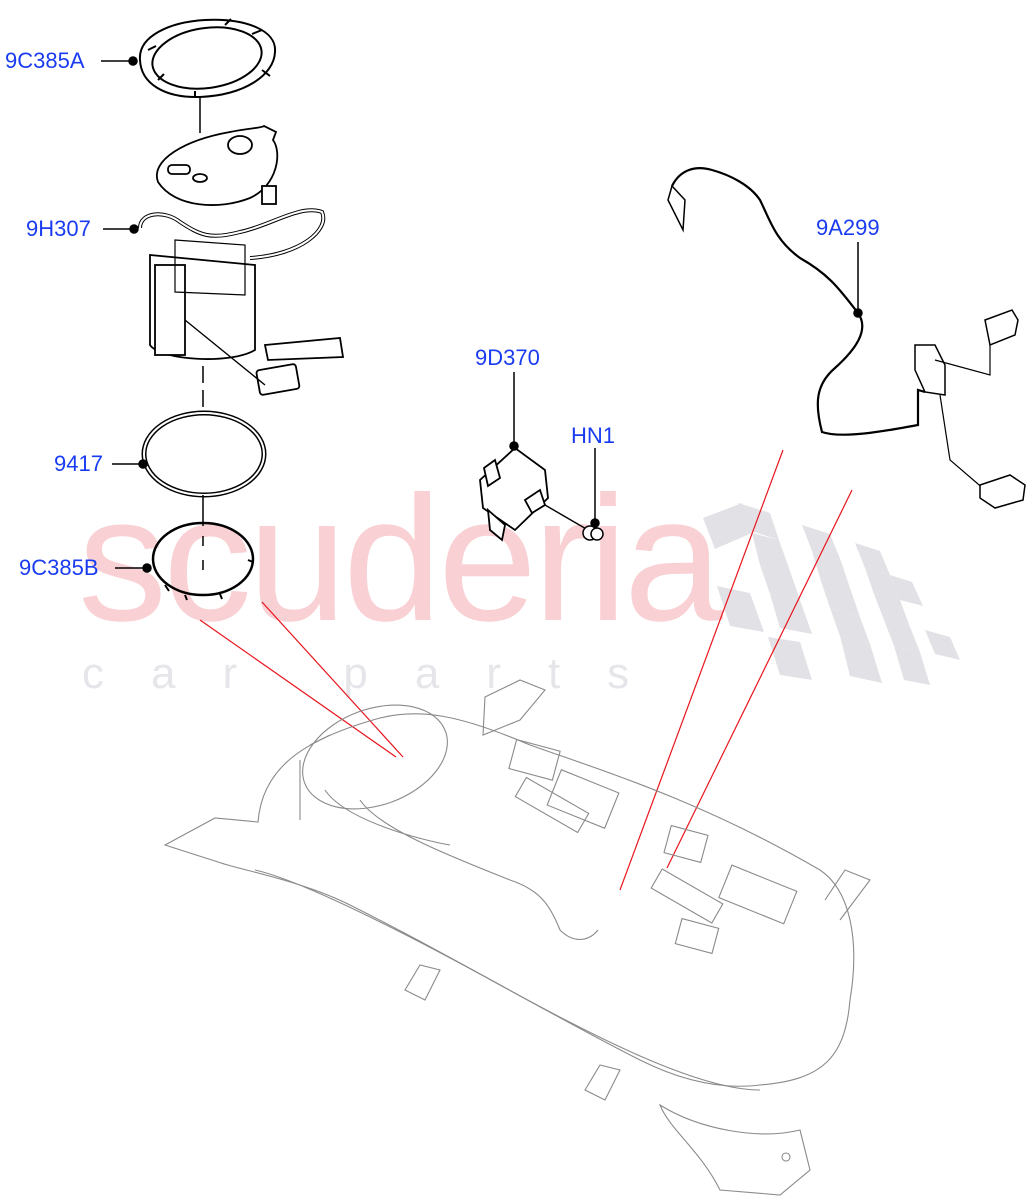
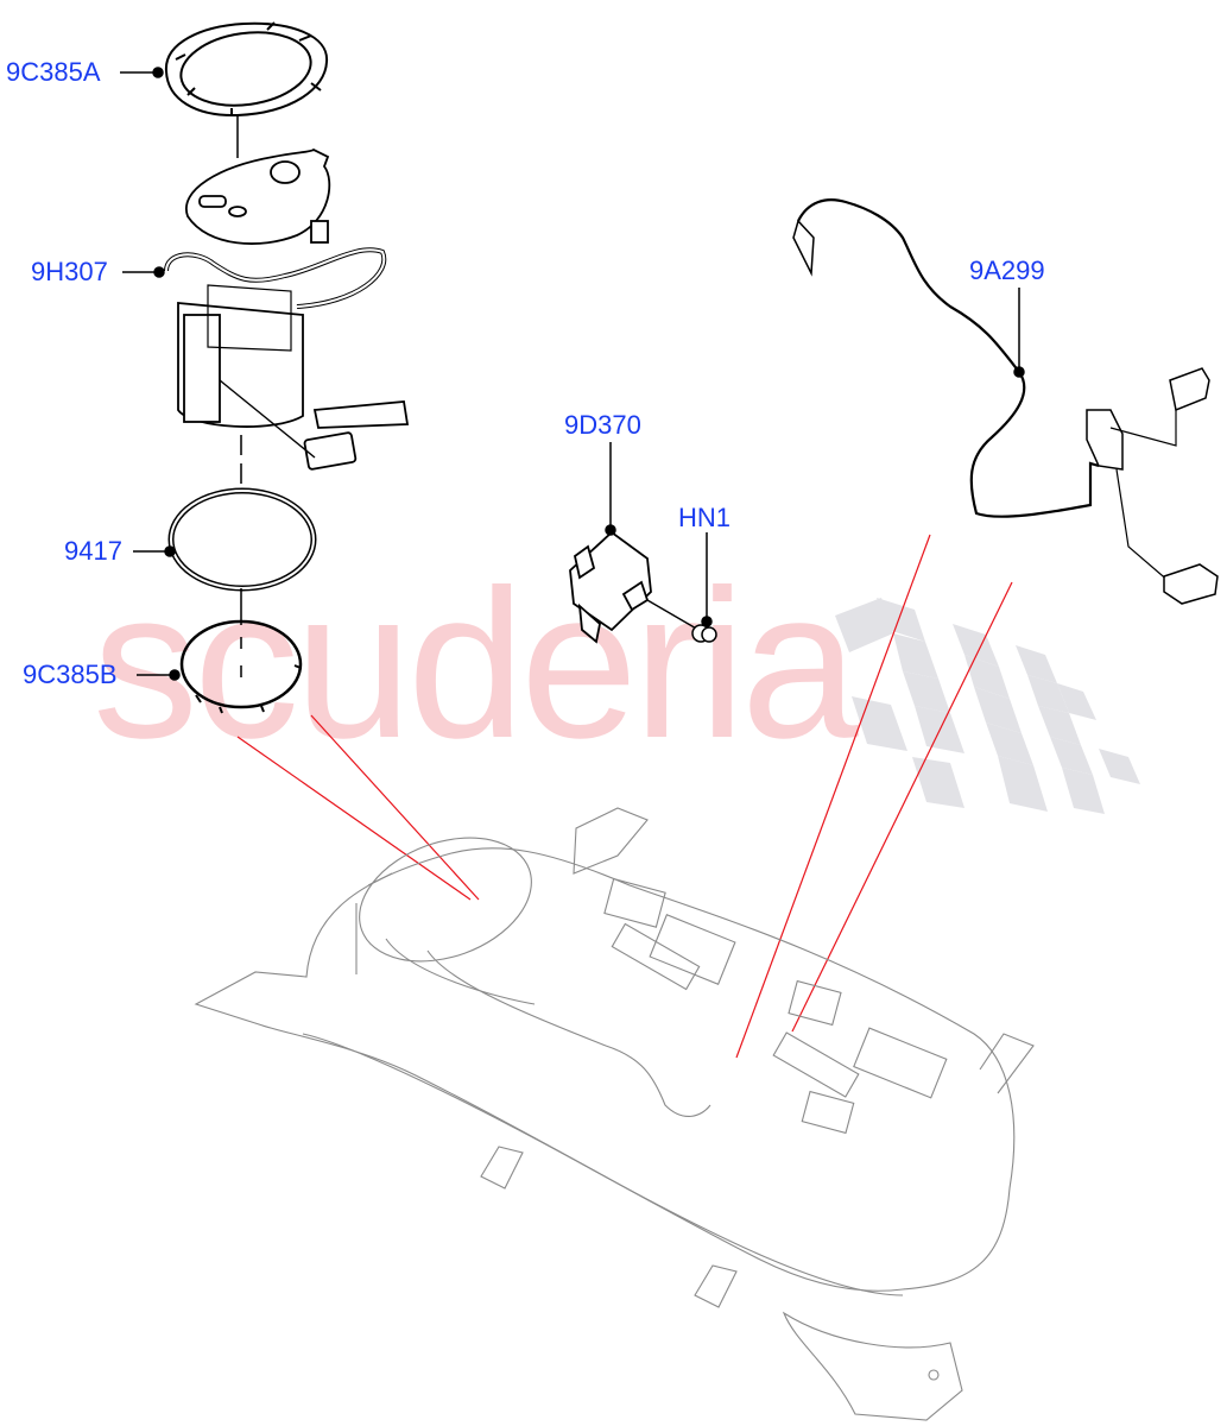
  scuderia
- car parts
  9C385A
  9H307
  9417
  9C385B
  9D370
  HN1
  9A299
